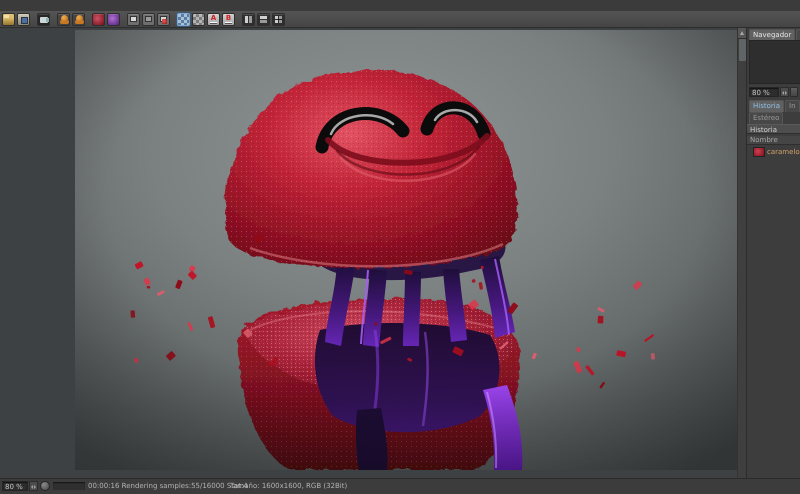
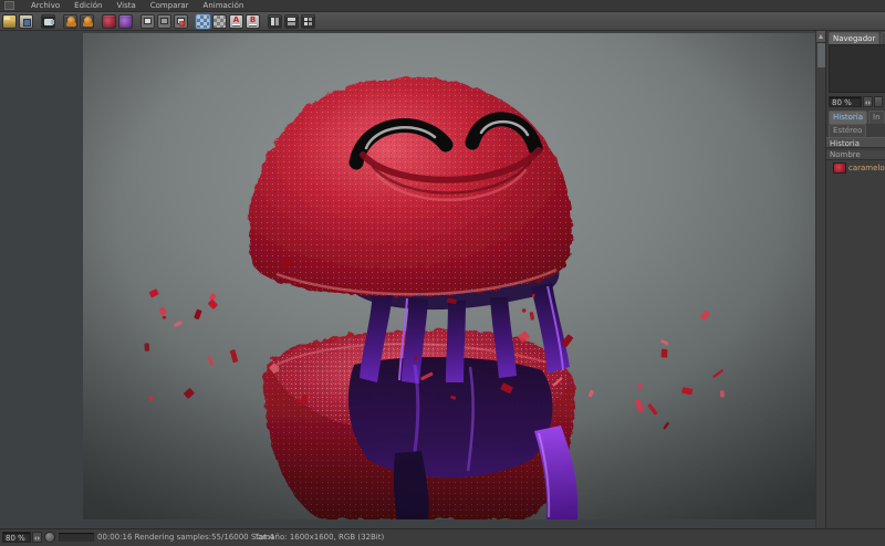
+ Archivo
+ Edición
+ Vista
+ Comparar
+ Animación
  A
  B
  Navegador
  80 %
  Historia
  In
  Estéreo
  Historia
  Nombre
  caramelo
  80 %
  00:00:16 Rendering samples:55/16000 Stat:4
  Tamaño: 1600x1600, RGB (32Bit)
